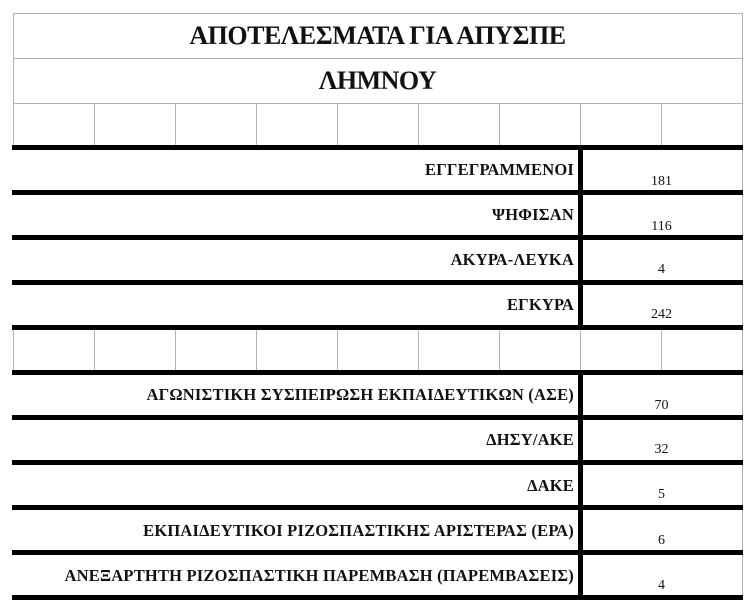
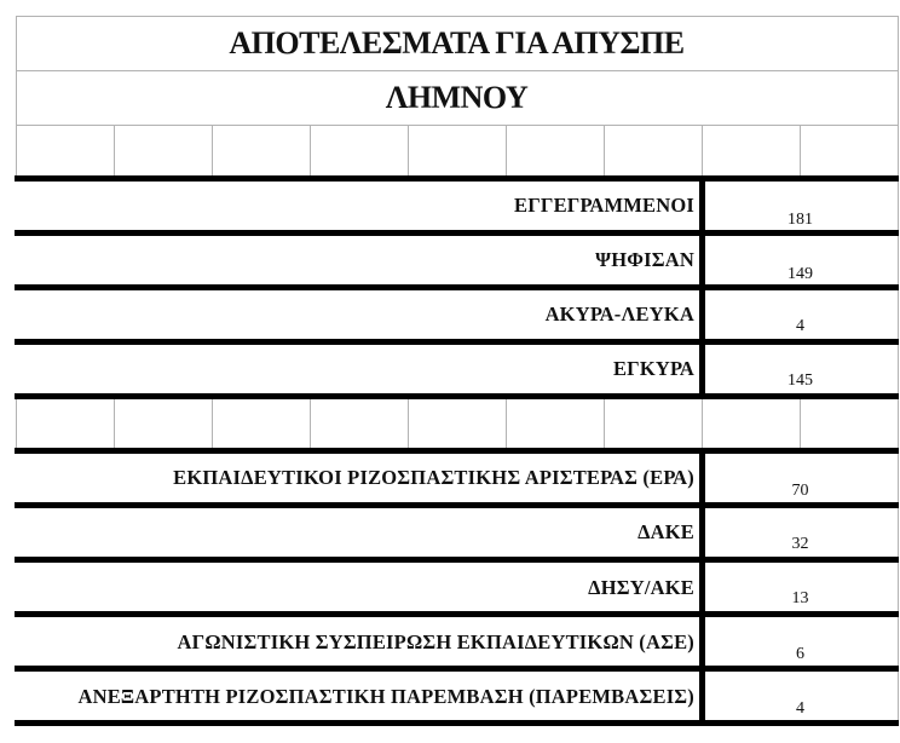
  ΑΠΟΤΕΛΕΣΜΑΤΑ ΓΙΑ ΑΠΥΣΠΕ
  ΛΗΜΝΟΥ
  ΕΓΓΕΓΡΑΜΜΕΝΟΙ
  181
  ΨΗΦΙΣΑΝ
- 116
+ 149
  ΑΚΥΡΑ-ΛΕΥΚΑ
  4
  ΕΓΚΥΡΑ
- 242
+ 145
- ΑΓΩΝΙΣΤΙΚΗ ΣΥΣΠΕΙΡΩΣΗ ΕΚΠΑΙΔΕΥΤΙΚΩΝ (ΑΣΕ)
+ ΕΚΠΑΙΔΕΥΤΙΚΟΙ ΡΙΖΟΣΠΑΣΤΙΚΗΣ ΑΡΙΣΤΕΡΑΣ (ΕΡΑ)
  70
- ΔΗΣΥ/ΑΚΕ
+ ΔΑΚΕ
  32
- ΔΑΚΕ
+ ΔΗΣΥ/ΑΚΕ
- 5
+ 13
- ΕΚΠΑΙΔΕΥΤΙΚΟΙ ΡΙΖΟΣΠΑΣΤΙΚΗΣ ΑΡΙΣΤΕΡΑΣ (ΕΡΑ)
+ ΑΓΩΝΙΣΤΙΚΗ ΣΥΣΠΕΙΡΩΣΗ ΕΚΠΑΙΔΕΥΤΙΚΩΝ (ΑΣΕ)
  6
  ΑΝΕΞΑΡΤΗΤΗ ΡΙΖΟΣΠΑΣΤΙΚΗ ΠΑΡΕΜΒΑΣΗ (ΠΑΡΕΜΒΑΣΕΙΣ)
  4
